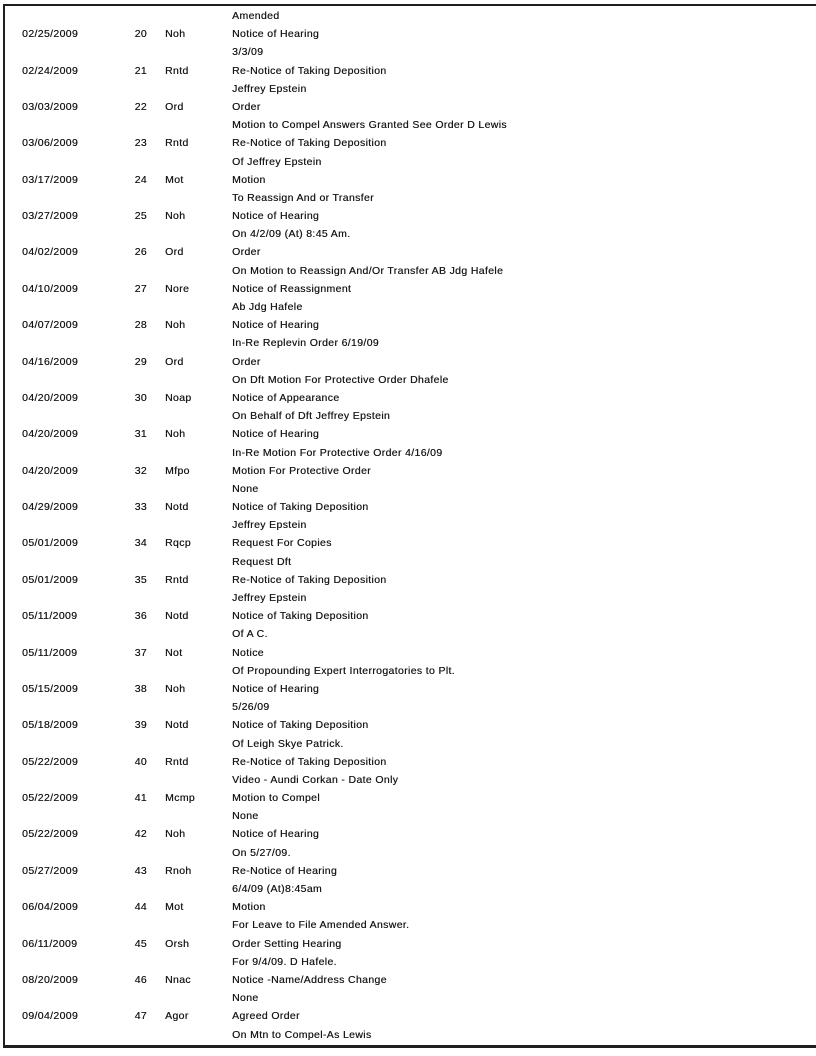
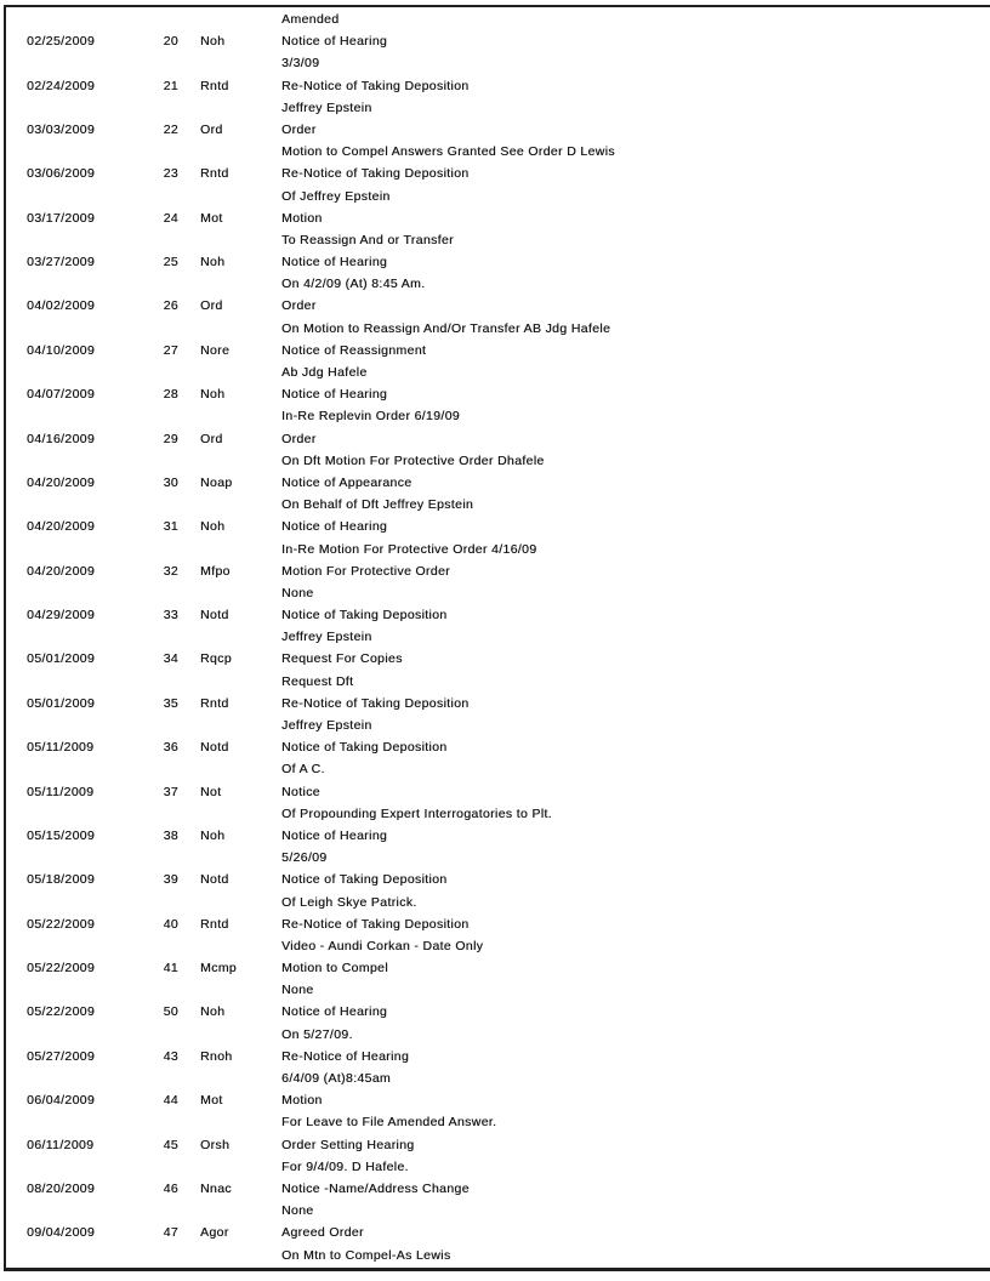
  Amended
  02/25/2009
  20
  Noh
  Notice of Hearing
  3/3/09
  02/24/2009
  21
  Rntd
  Re-Notice of Taking Deposition
  Jeffrey Epstein
  03/03/2009
  22
  Ord
  Order
  Motion to Compel Answers Granted See Order D Lewis
  03/06/2009
  23
  Rntd
  Re-Notice of Taking Deposition
  Of Jeffrey Epstein
  03/17/2009
  24
  Mot
  Motion
  To Reassign And or Transfer
  03/27/2009
  25
  Noh
  Notice of Hearing
  On 4/2/09 (At) 8:45 Am.
  04/02/2009
  26
  Ord
  Order
  On Motion to Reassign And/Or Transfer AB Jdg Hafele
  04/10/2009
  27
  Nore
  Notice of Reassignment
  Ab Jdg Hafele
  04/07/2009
  28
  Noh
  Notice of Hearing
  In-Re Replevin Order 6/19/09
  04/16/2009
  29
  Ord
  Order
  On Dft Motion For Protective Order Dhafele
  04/20/2009
  30
  Noap
  Notice of Appearance
  On Behalf of Dft Jeffrey Epstein
  04/20/2009
  31
  Noh
  Notice of Hearing
  In-Re Motion For Protective Order 4/16/09
  04/20/2009
  32
  Mfpo
  Motion For Protective Order
  None
  04/29/2009
  33
  Notd
  Notice of Taking Deposition
  Jeffrey Epstein
  05/01/2009
  34
  Rqcp
  Request For Copies
  Request Dft
  05/01/2009
  35
  Rntd
  Re-Notice of Taking Deposition
  Jeffrey Epstein
  05/11/2009
  36
  Notd
  Notice of Taking Deposition
  Of A C.
  05/11/2009
  37
  Not
  Notice
  Of Propounding Expert Interrogatories to Plt.
  05/15/2009
  38
  Noh
  Notice of Hearing
  5/26/09
  05/18/2009
  39
  Notd
  Notice of Taking Deposition
  Of Leigh Skye Patrick.
  05/22/2009
  40
  Rntd
  Re-Notice of Taking Deposition
  Video - Aundi Corkan - Date Only
  05/22/2009
  41
  Mcmp
  Motion to Compel
  None
  05/22/2009
- 42
+ 50
  Noh
  Notice of Hearing
  On 5/27/09.
  05/27/2009
  43
  Rnoh
  Re-Notice of Hearing
  6/4/09 (At)8:45am
  06/04/2009
  44
  Mot
  Motion
  For Leave to File Amended Answer.
  06/11/2009
  45
  Orsh
  Order Setting Hearing
  For 9/4/09. D Hafele.
  08/20/2009
  46
  Nnac
  Notice -Name/Address Change
  None
  09/04/2009
  47
  Agor
  Agreed Order
  On Mtn to Compel-As Lewis
